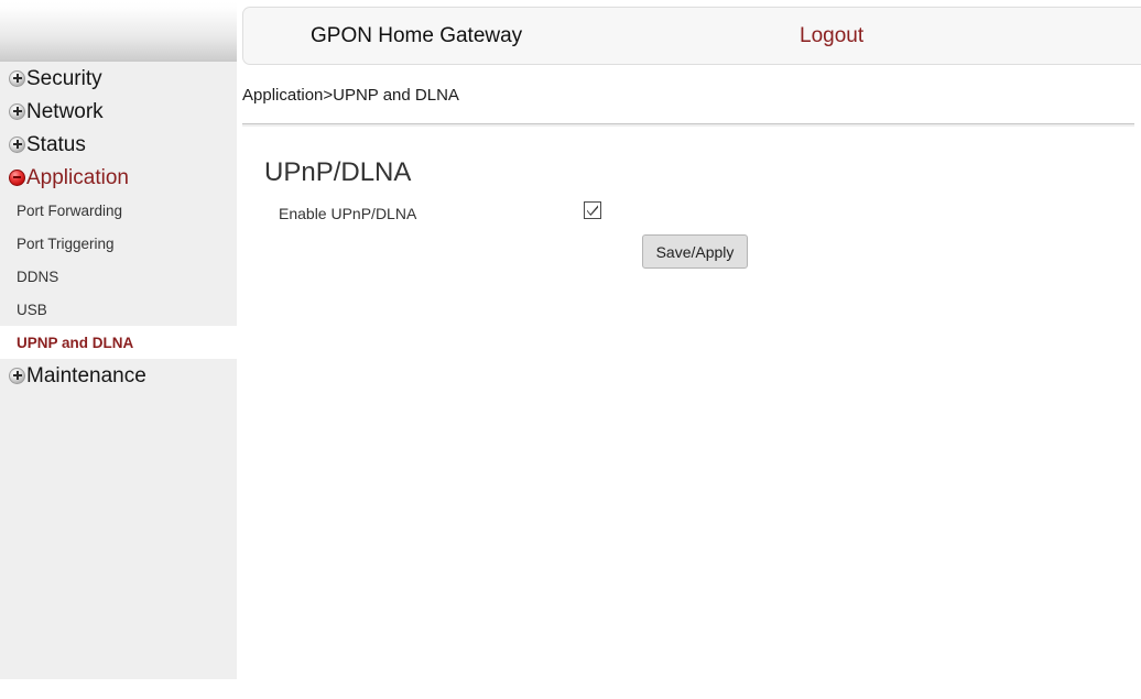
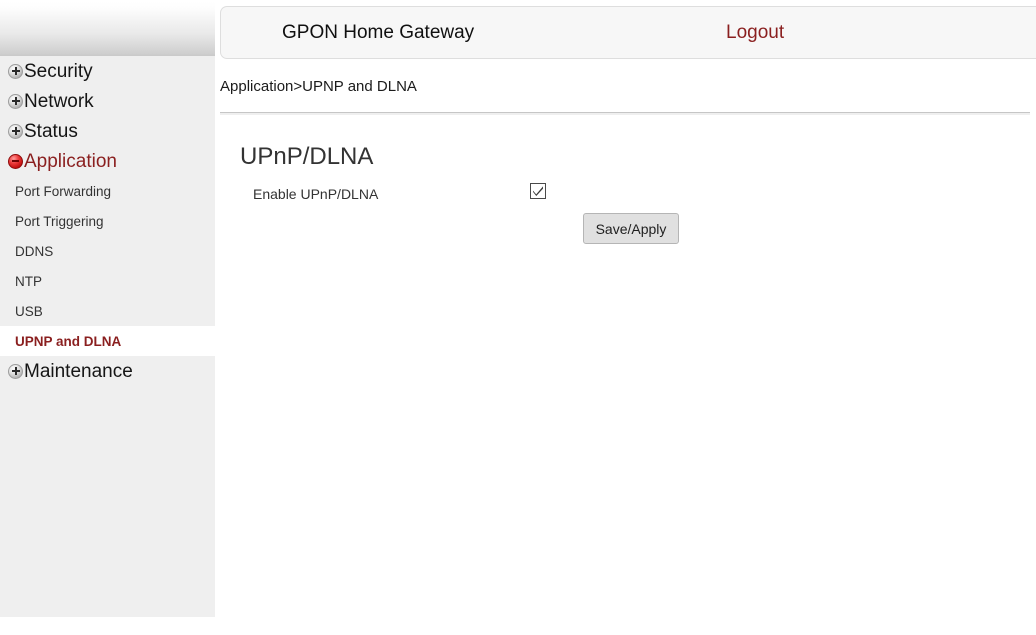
  Security
  Network
  Status
  Application
  Port Forwarding
  Port Triggering
  DDNS
+ NTP
  USB
  UPNP and DLNA
  Maintenance
  GPON Home Gateway
  Logout
  Application>UPNP and DLNA
  UPnP/DLNA
  Enable UPnP/DLNA
  Save/Apply
